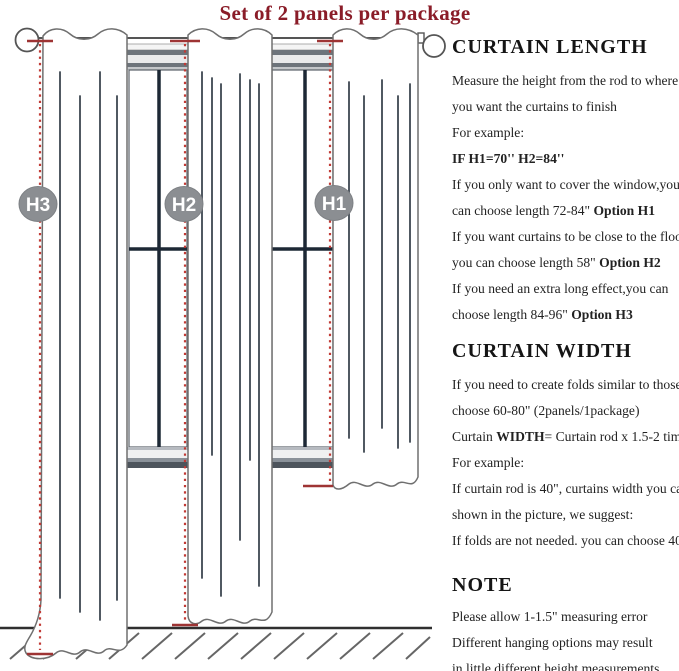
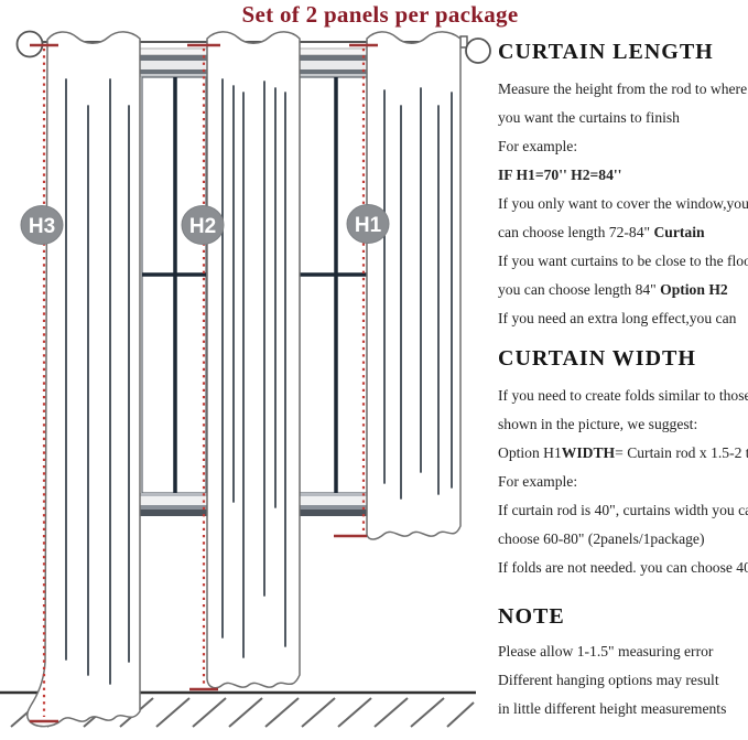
  Set of 2 panels per package
  H3
  H2
  H1
  CURTAIN LENGTH
  Measure the height from the rod to where
  you want the curtains to finish
  For example:
  IF H1=70'' H2=84''
  If you only want to cover the window,you
- can choose length 72-84" Option H1
+ can choose length 72-84" Curtain
  If you want curtains to be close to the flo
- you can choose length 58" Option H2
+ you can choose length 84" Option H2
  If you need an extra long effect,you can
- choose length 84-96" Option H3
  CURTAIN WIDTH
  If you need to create folds similar to those
- choose 60-80" (2panels/1package)
+ shown in the picture, we suggest:
- Curtain WIDTH= Curtain rod x 1.5-2 tim
+ Option H1WIDTH= Curtain rod x 1.5-2
  For example:
  If curtain rod is 40", curtains width you c
- shown in the picture, we suggest:
+ choose 60-80" (2panels/1package)
  If folds are not needed. you can choose 40
  NOTE
  Please allow 1-1.5" measuring error
  Different hanging options may result
  in little different height measurements
